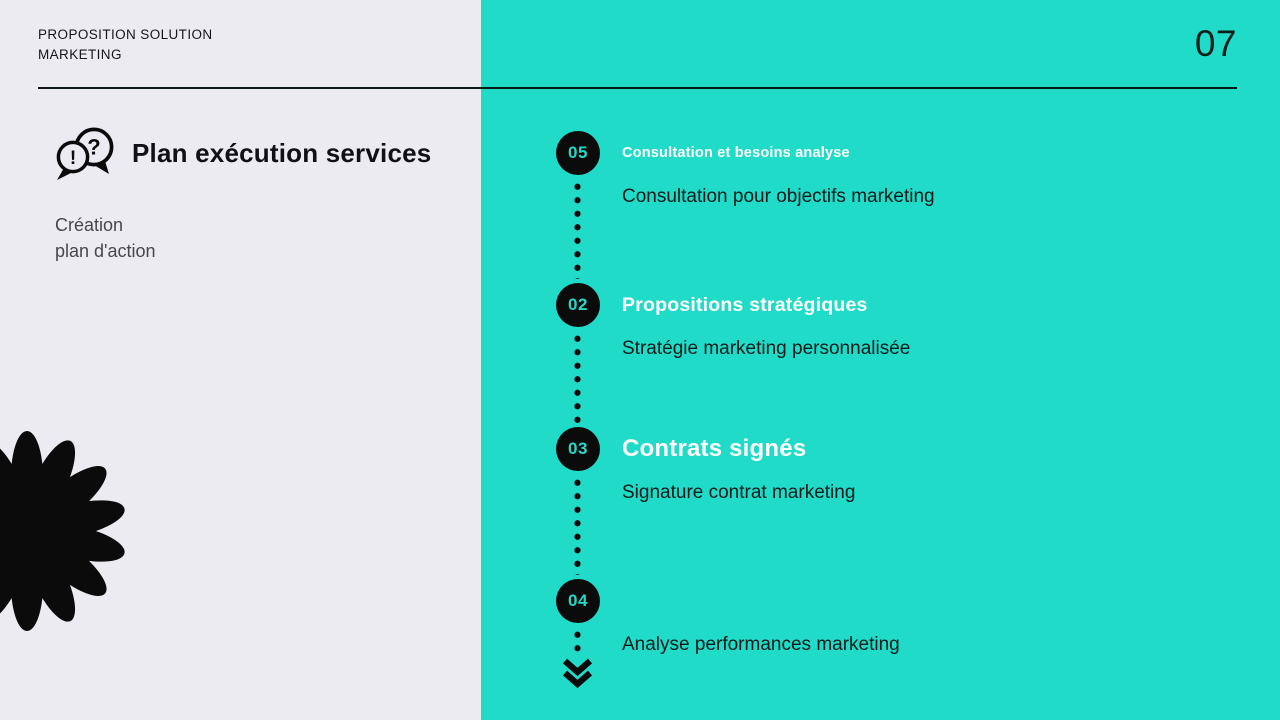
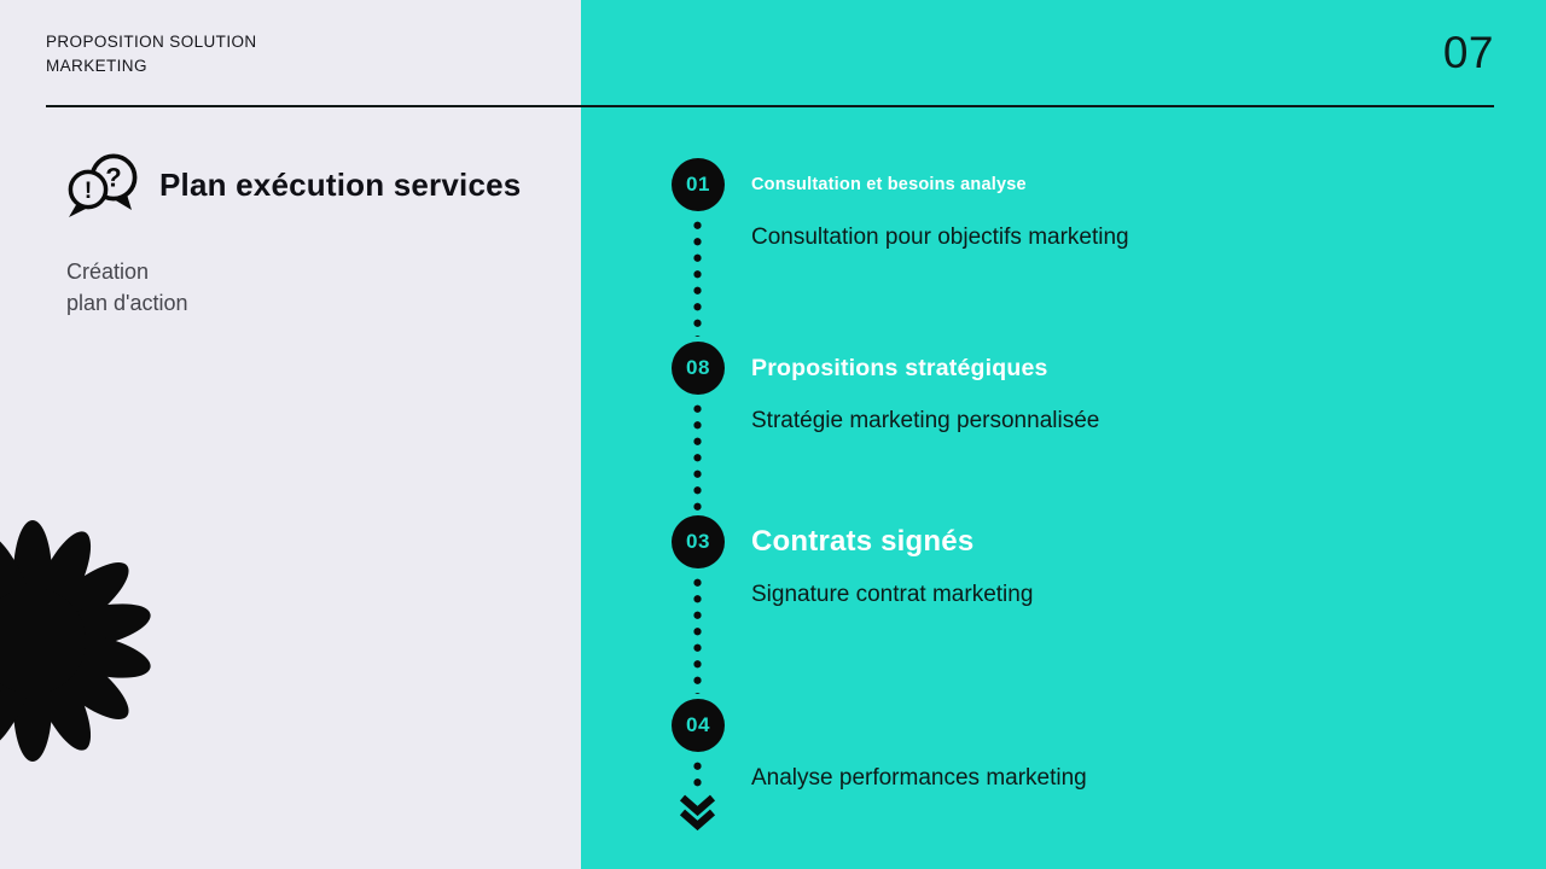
  PROPOSITION SOLUTION
  MARKETING
  07
  ?
  !
  Plan exécution services
  Création
  plan d'action
- 05
+ 01
  Consultation et besoins analyse
  Consultation pour objectifs marketing
- 02
+ 08
  Propositions stratégiques
  Stratégie marketing personnalisée
  03
  Contrats signés
  Signature contrat marketing
  04
  Analyse performances marketing
